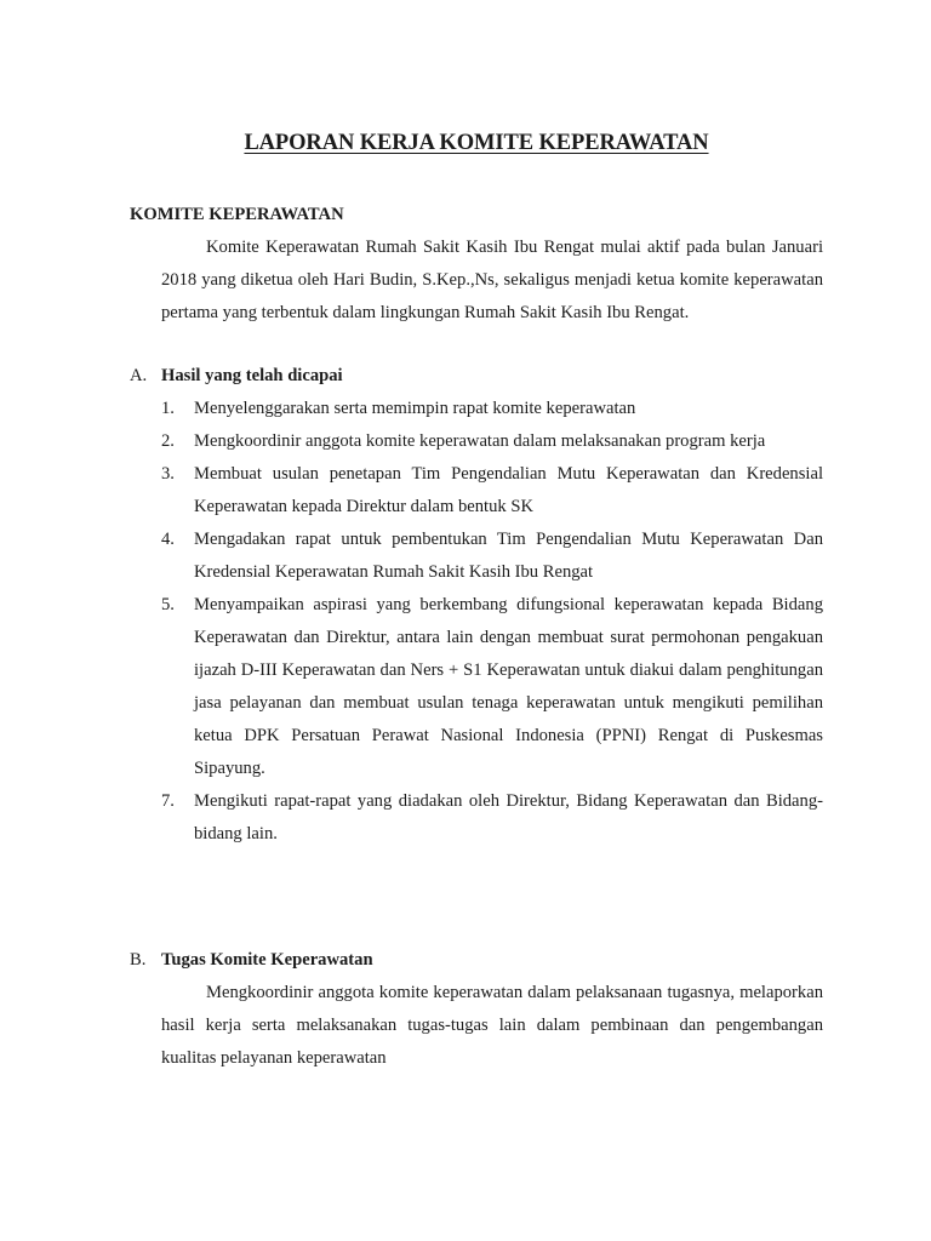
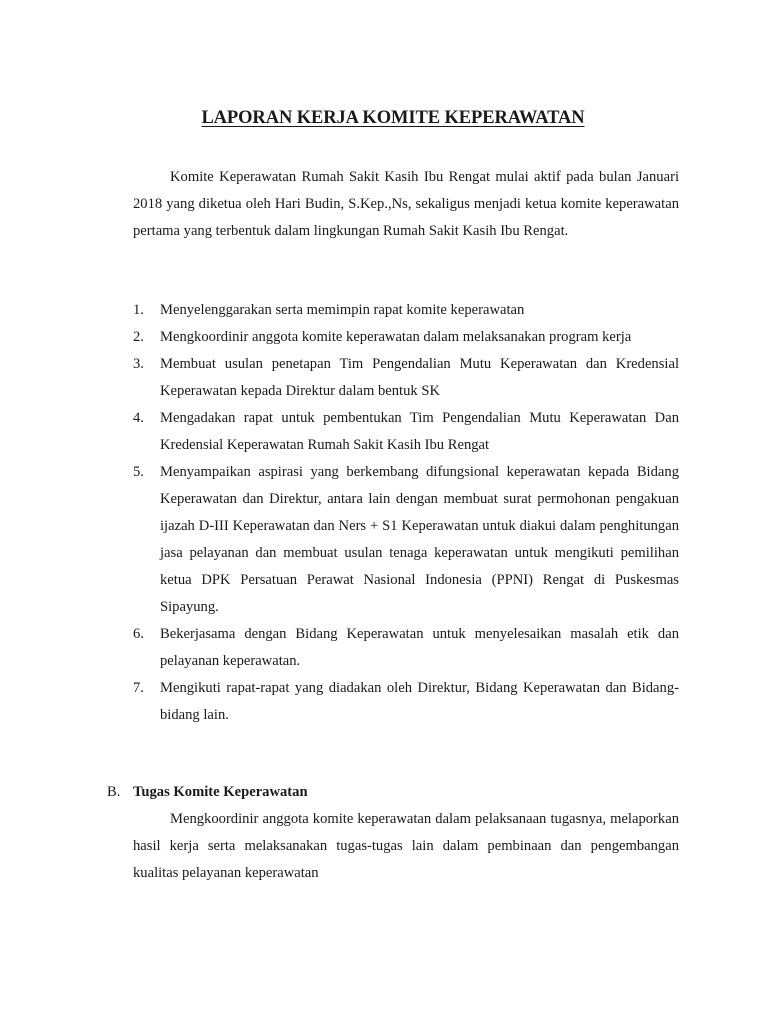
  LAPORAN KERJA KOMITE KEPERAWATAN
- KOMITE KEPERAWATAN
  Komite Keperawatan Rumah Sakit Kasih Ibu Rengat mulai aktif pada bulan Januari 2018 yang diketua oleh Hari Budin, S.Kep.,Ns, sekaligus menjadi ketua komite keperawatan pertama yang terbentuk dalam lingkungan Rumah Sakit Kasih Ibu Rengat.
- A.
- Hasil yang telah dicapai
  1.
  Menyelenggarakan serta memimpin rapat komite keperawatan
  2.
  Mengkoordinir anggota komite keperawatan dalam melaksanakan program kerja
  3.
  Membuat usulan penetapan Tim Pengendalian Mutu Keperawatan dan Kredensial Keperawatan kepada Direktur dalam bentuk SK
  4.
  Mengadakan rapat untuk pembentukan Tim Pengendalian Mutu Keperawatan Dan Kredensial Keperawatan Rumah Sakit Kasih Ibu Rengat
  5.
  Menyampaikan aspirasi yang berkembang difungsional keperawatan kepada Bidang Keperawatan dan Direktur, antara lain dengan membuat surat permohonan pengakuan ijazah D-III Keperawatan dan Ners + S1 Keperawatan untuk diakui dalam penghitungan jasa pelayanan dan membuat usulan tenaga keperawatan untuk mengikuti pemilihan ketua DPK Persatuan Perawat Nasional Indonesia (PPNI) Rengat di Puskesmas Sipayung.
+ 6.
+ Bekerjasama dengan Bidang Keperawatan untuk menyelesaikan masalah etik dan pelayanan keperawatan.
  7.
  Mengikuti rapat-rapat yang diadakan oleh Direktur, Bidang Keperawatan dan Bidang- bidang lain.
  B.
  Tugas Komite Keperawatan
  Mengkoordinir anggota komite keperawatan dalam pelaksanaan tugasnya, melaporkan hasil kerja serta melaksanakan tugas-tugas lain dalam pembinaan dan pengembangan kualitas pelayanan keperawatan
